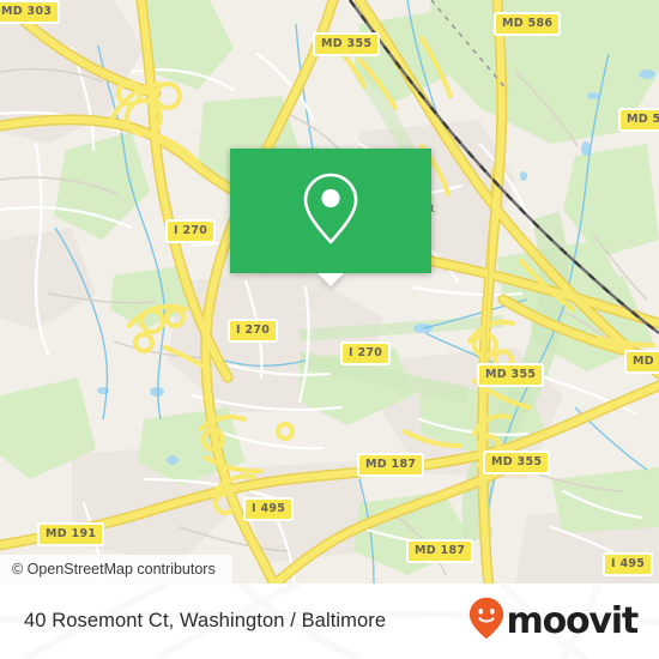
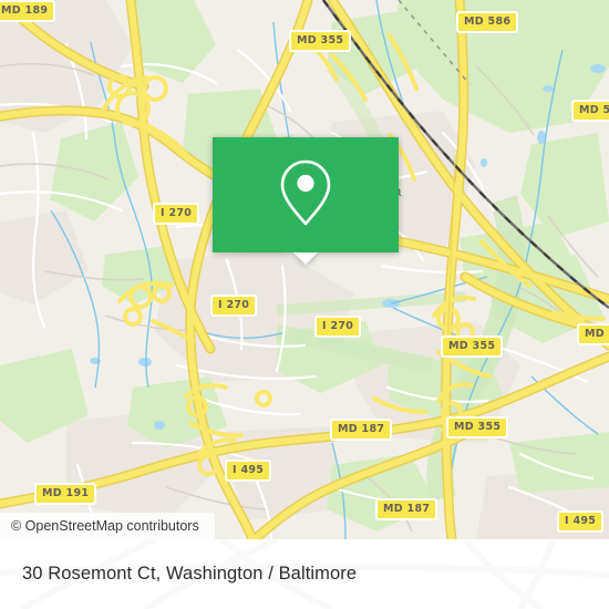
- MD 303
+ MD 189
  MD 355
  MD 586
  MD 5
  I 270
  I 270
  I 270
  MD 355
  MD 187
  MD 355
  I 495
  MD 191
  MD 187
  I 495
  © OpenStreetMap contributors
- 40 Rosemont Ct, Washington / Baltimore
+ 30 Rosemont Ct, Washington / Baltimore
- moovit
